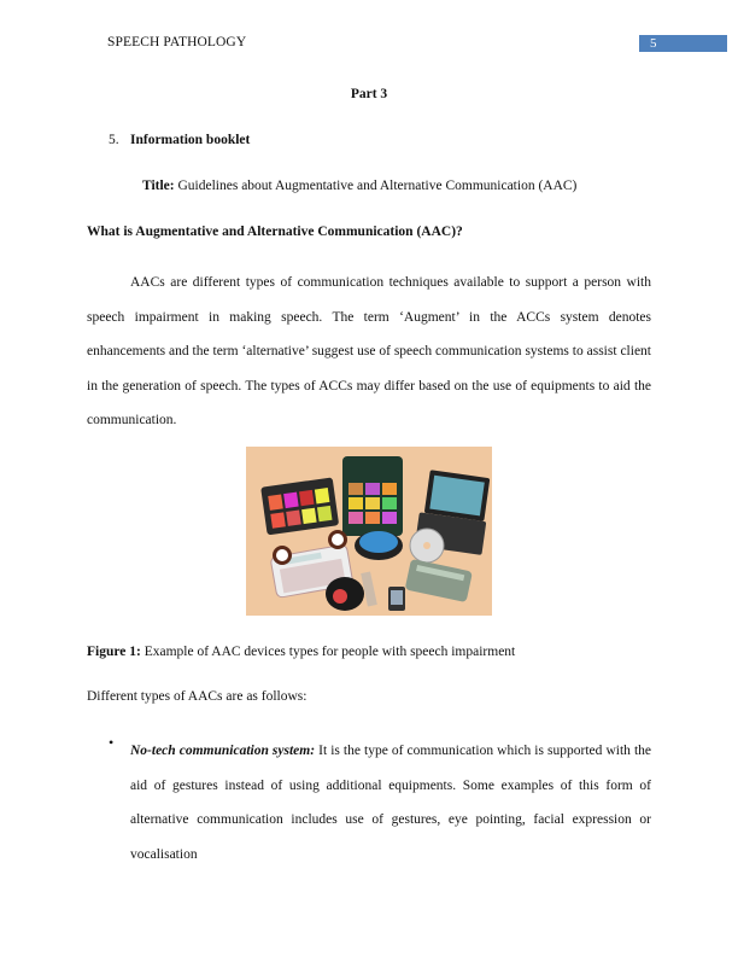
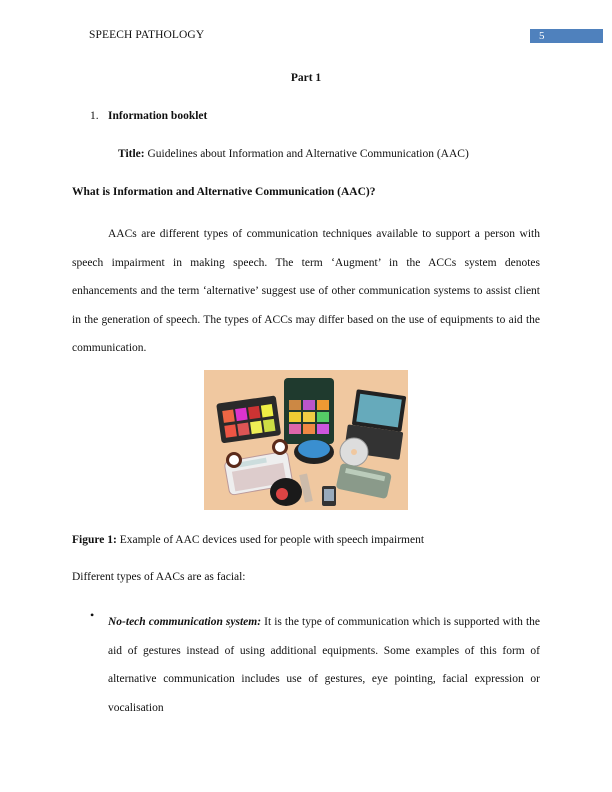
  SPEECH PATHOLOGY
  5
- Part 3
+ Part 1
- 5. Information booklet
+ 1. Information booklet
- Title: Guidelines about Augmentative and Alternative Communication (AAC)
+ Title: Guidelines about Information and Alternative Communication (AAC)
- What is Augmentative and Alternative Communication (AAC)?
+ What is Information and Alternative Communication (AAC)?
- AACs are different types of communication techniques available to support a person with speech impairment in making speech. The term ‘Augment’ in the ACCs system denotes enhancements and the term ‘alternative’ suggest use of speech communication systems to assist client in the generation of speech. The types of ACCs may differ based on the use of equipments to aid the communication.
+ AACs are different types of communication techniques available to support a person with speech impairment in making speech. The term ‘Augment’ in the ACCs system denotes enhancements and the term ‘alternative’ suggest use of other communication systems to assist client in the generation of speech. The types of ACCs may differ based on the use of equipments to aid the communication.
- Figure 1: Example of AAC devices types for people with speech impairment
+ Figure 1: Example of AAC devices used for people with speech impairment
- Different types of AACs are as follows:
+ Different types of AACs are as facial:
  •
  No-tech communication system: It is the type of communication which is supported with the aid of gestures instead of using additional equipments. Some examples of this form of alternative communication includes use of gestures, eye pointing, facial expression or vocalisation
